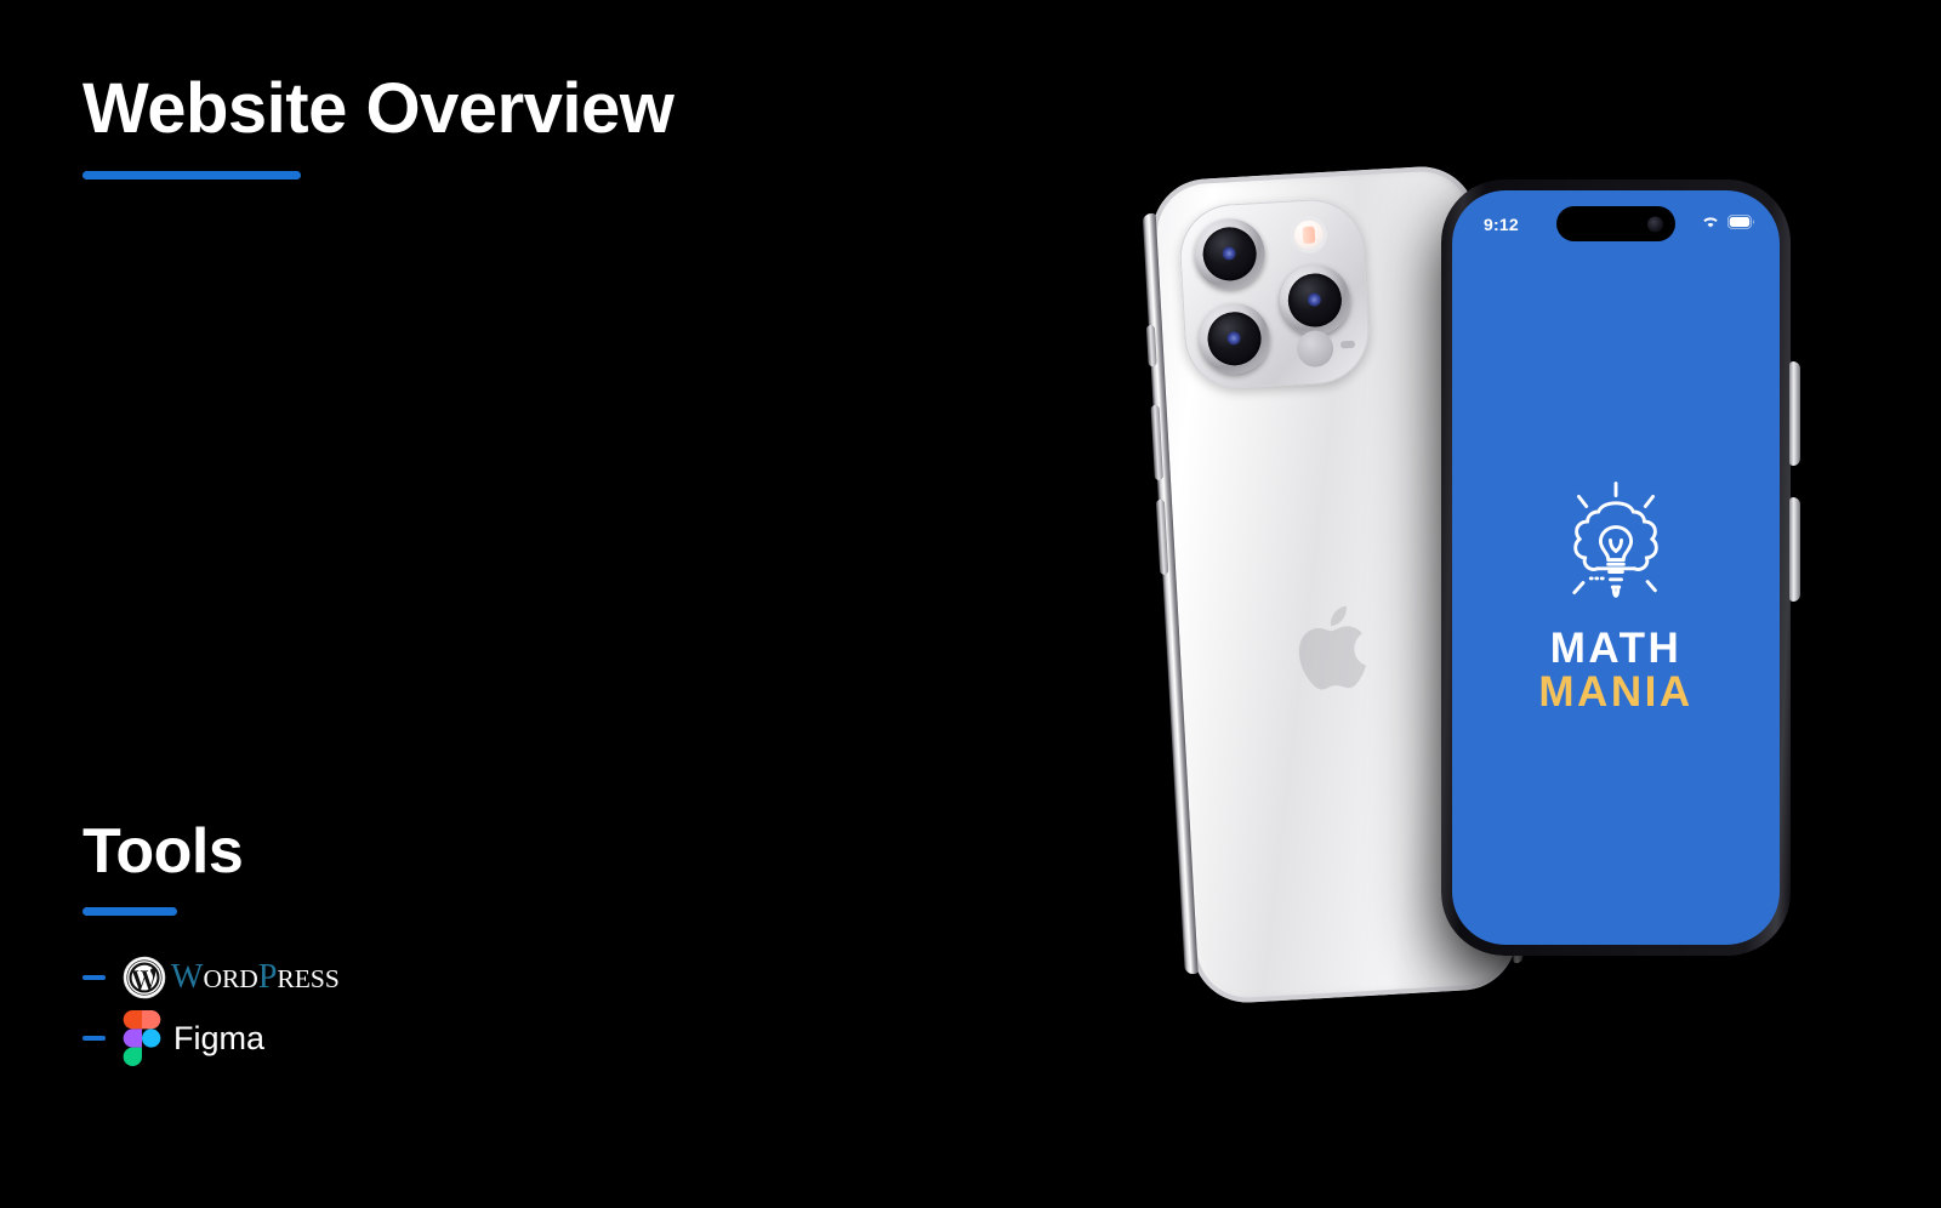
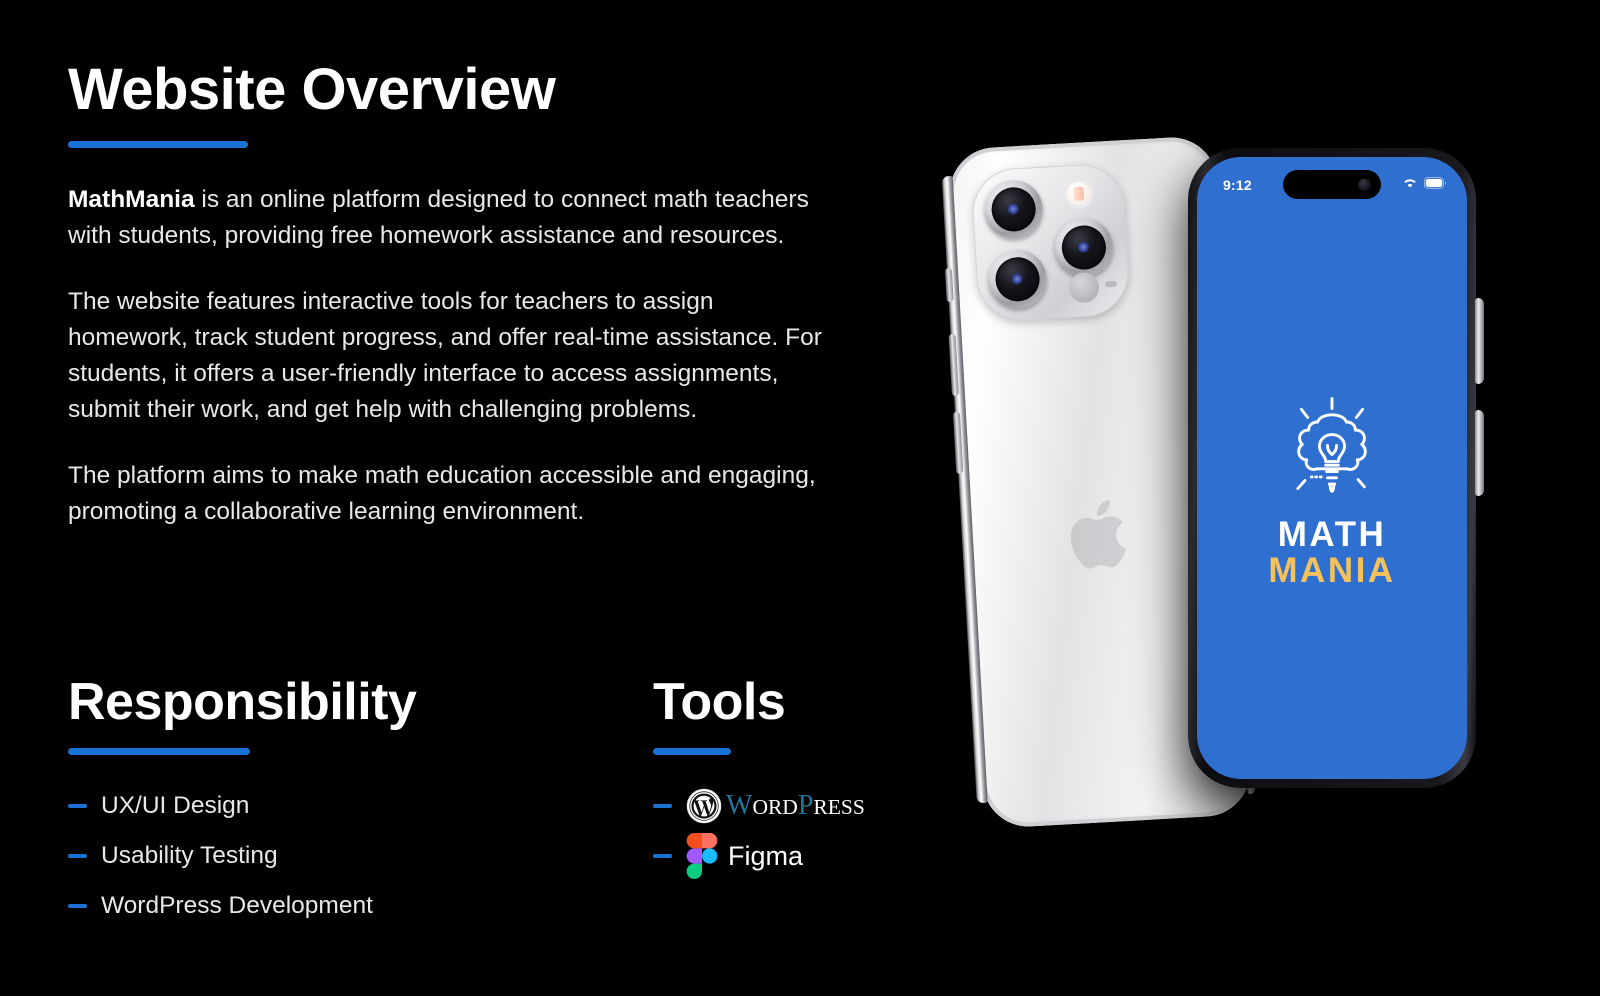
  Website Overview
+ MathMania is an online platform designed to connect math teachers with students, providing free homework assistance and resources.
+ The website features interactive tools for teachers to assign homework, track student progress, and offer real-time assistance. For students, it offers a user-friendly interface to access assignments, submit their work, and get help with challenging problems.
+ The platform aims to make math education accessible and engaging, promoting a collaborative learning environment.
+ Responsibility
+ UX/UI Design
+ Usability Testing
+ WordPress Development
  Tools
  WORDPRESS
  Figma
  9:12
  MATH
  MANIA
